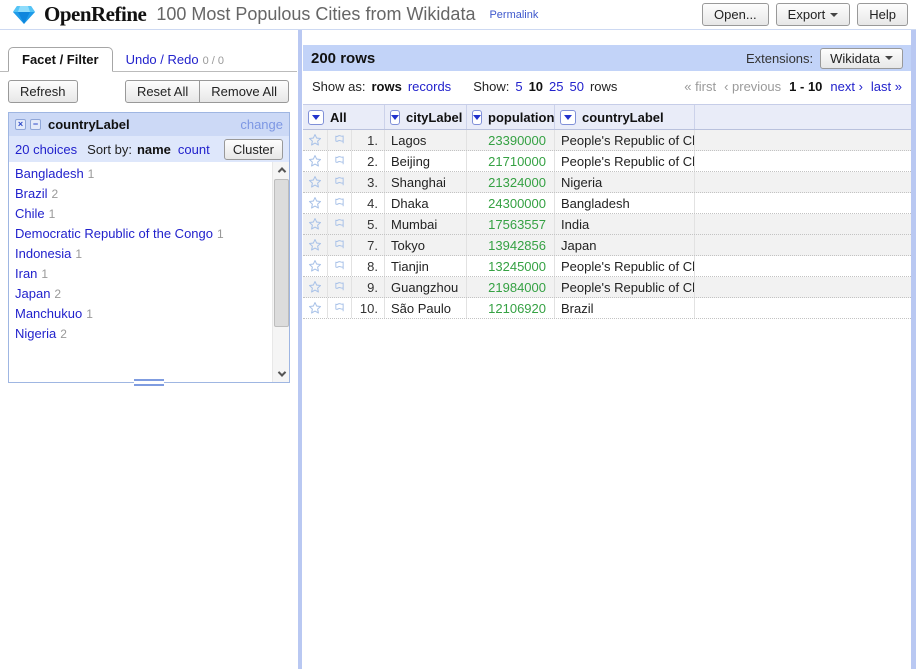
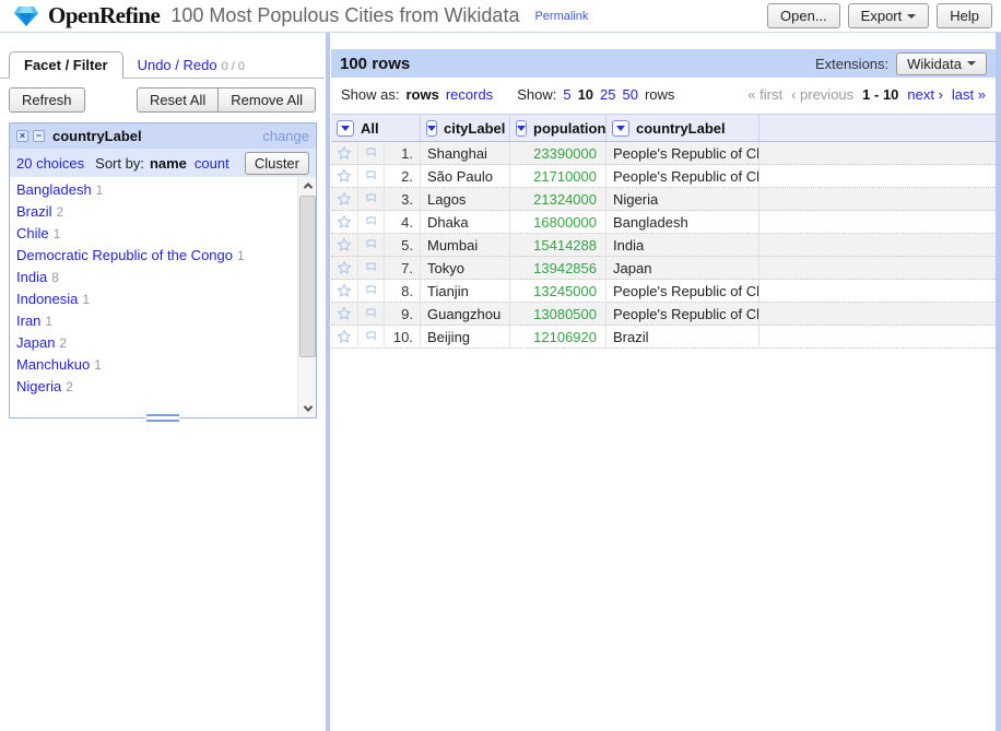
  OpenRefine
  100 Most Populous Cities from Wikidata
  Permalink
  Open...
  Export
  Help
  Facet / Filter
  Undo / Redo 0 / 0
  Refresh
  Reset All
  Remove All
  ×
  −
  countryLabel
  change
  20 choices
  Sort by:
  name
  count
  Cluster
  Bangladesh 1
  Brazil 2
  Chile 1
  Democratic Republic of the Congo 1
+ India 8
  Indonesia 1
  Iran 1
  Japan 2
  Manchukuo 1
  Nigeria 2
- 200 rows
+ 100 rows
  Extensions:
  Wikidata
  Show as:
  rows
  records
  Show:
  5
  10
  25
  50
  rows
  « first
  ‹ previous
  1 - 10
  next ›
  last »
  All
  cityLabel
  population
  countryLabel
  1.
- Lagos
+ Shanghai
  23390000
  People's Republic of C
  2.
- Beijing
+ São Paulo
  21710000
  People's Republic of C
  3.
- Shanghai
+ Lagos
  21324000
  Nigeria
  4.
  Dhaka
- 24300000
+ 16800000
  Bangladesh
  5.
  Mumbai
- 17563557
+ 15414288
  India
  7.
  Tokyo
  13942856
  Japan
  8.
  Tianjin
  13245000
  People's Republic of C
  9.
  Guangzhou
- 21984000
+ 13080500
  People's Republic of C
  10.
- São Paulo
+ Beijing
  12106920
  Brazil
